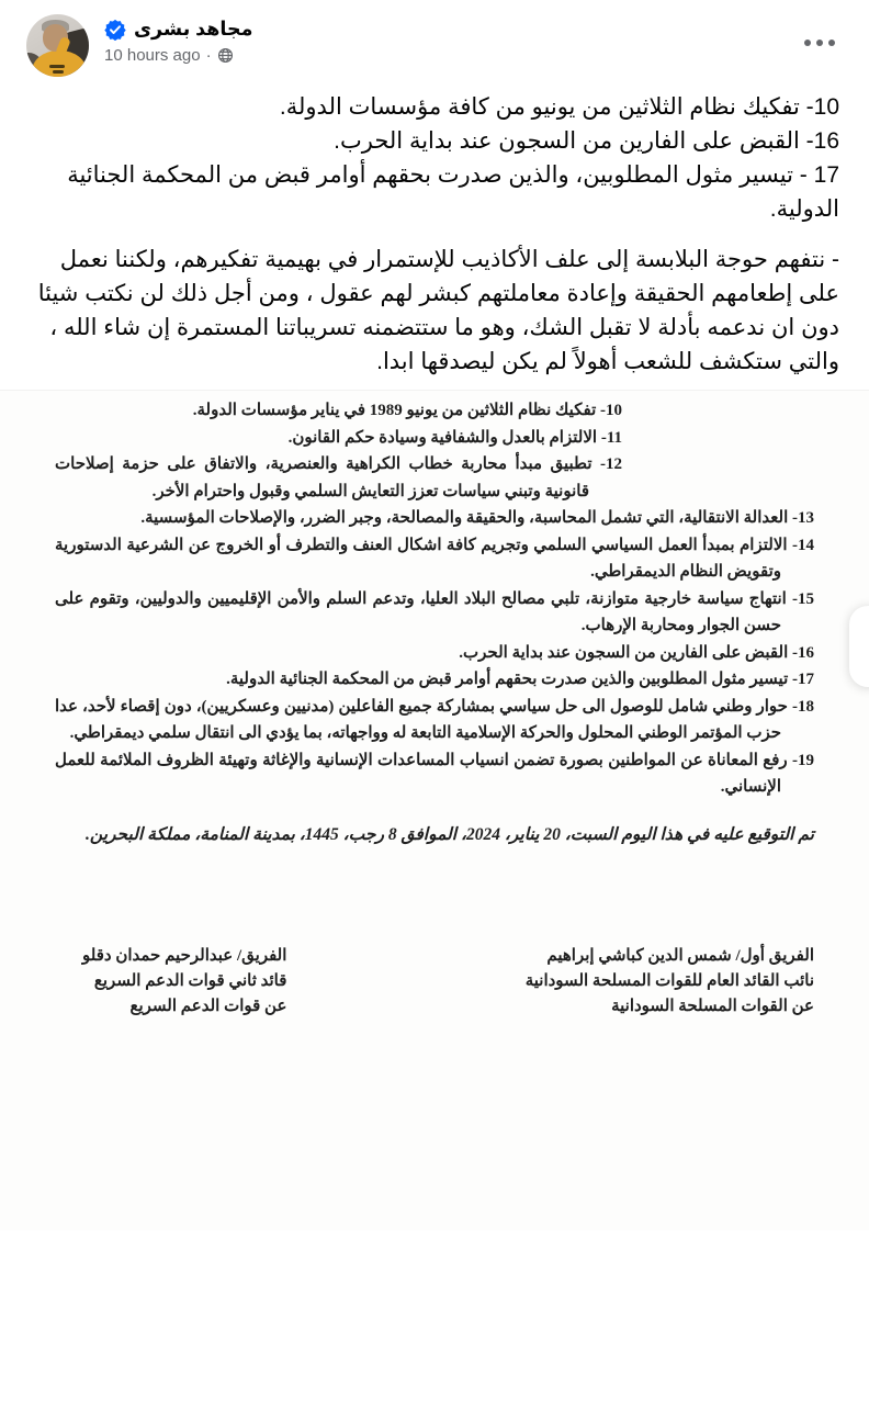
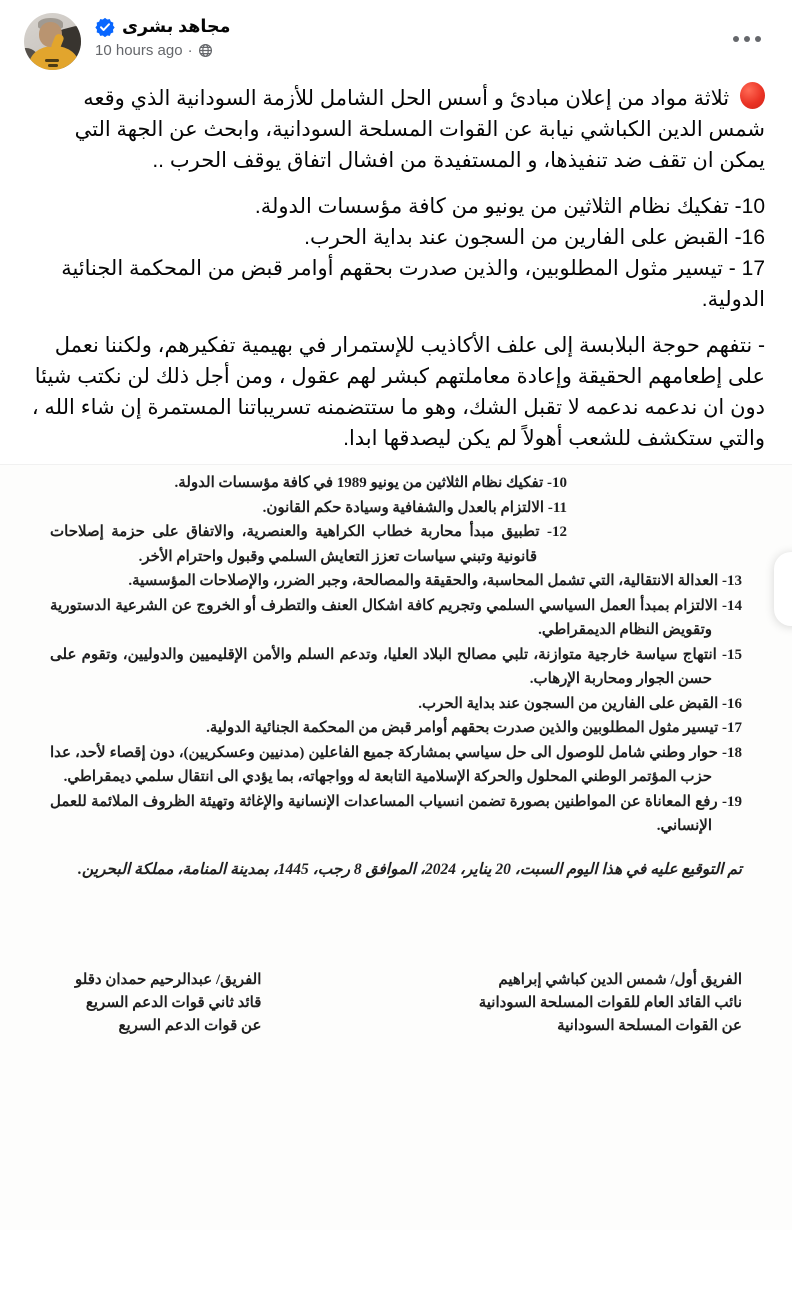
  مجاهد بشرى
  10 hours ago
  ·
+ ثلاثة مواد من إعلان مبادئ و أسس الحل الشامل للأزمة السودانية الذي وقعه شمس الدين الكباشي نيابة عن القوات المسلحة السودانية، وابحث عن الجهة التي يمكن ان تقف ضد تنفيذها، و المستفيدة من افشال اتفاق يوقف الحرب ..
  10- تفكيك نظام الثلاثين من يونيو من كافة مؤسسات الدولة.
  16- القبض على الفارين من السجون عند بداية الحرب.
  17 - تيسير مثول المطلوبين، والذين صدرت بحقهم أوامر قبض من المحكمة الجنائية الدولية.
- - نتفهم حوجة البلابسة إلى علف الأكاذيب للإستمرار في بهيمية تفكيرهم، ولكننا نعمل على إطعامهم الحقيقة وإعادة معاملتهم كبشر لهم عقول ، ومن أجل ذلك لن نكتب شيئا دون ان ندعمه بأدلة لا تقبل الشك، وهو ما ستتضمنه تسريباتنا المستمرة إن شاء الله ، والتي ستكشف للشعب أهولاً لم يكن ليصدقها ابدا.
+ - نتفهم حوجة البلابسة إلى علف الأكاذيب للإستمرار في بهيمية تفكيرهم، ولكننا نعمل على إطعامهم الحقيقة وإعادة معاملتهم كبشر لهم عقول ، ومن أجل ذلك لن نكتب شيئا دون ان ندعمه ندعمه لا تقبل الشك، وهو ما ستتضمنه تسريباتنا المستمرة إن شاء الله ، والتي ستكشف للشعب أهولاً لم يكن ليصدقها ابدا.
- 10- تفكيك نظام الثلاثين من يونيو 1989 في يناير مؤسسات الدولة.
+ 10- تفكيك نظام الثلاثين من يونيو 1989 في كافة مؤسسات الدولة.
  11- الالتزام بالعدل والشفافية وسيادة حكم القانون.
  12- تطبيق مبدأ محاربة خطاب الكراهية والعنصرية، والاتفاق على حزمة إصلاحات قانونية وتبني سياسات تعزز التعايش السلمي وقبول واحترام الأخر.
  13- العدالة الانتقالية، التي تشمل المحاسبة، والحقيقة والمصالحة، وجبر الضرر، والإصلاحات المؤسسية.
  14- الالتزام بمبدأ العمل السياسي السلمي وتجريم كافة اشكال العنف والتطرف أو الخروج عن الشرعية الدستورية وتقويض النظام الديمقراطي.
  15- انتهاج سياسة خارجية متوازنة، تلبي مصالح البلاد العليا، وتدعم السلم والأمن الإقليميين والدوليين، وتقوم على حسن الجوار ومحاربة الإرهاب.
  16- القبض على الفارين من السجون عند بداية الحرب.
  17- تيسير مثول المطلوبين والذين صدرت بحقهم أوامر قبض من المحكمة الجنائية الدولية.
  18- حوار وطني شامل للوصول الى حل سياسي بمشاركة جميع الفاعلين (مدنيين وعسكريين)، دون إقصاء لأحد، عدا حزب المؤتمر الوطني المحلول والحركة الإسلامية التابعة له وواجهاته، بما يؤدي الى انتقال سلمي ديمقراطي.
  19- رفع المعاناة عن المواطنين بصورة تضمن انسياب المساعدات الإنسانية والإغاثة وتهيئة الظروف الملائمة للعمل الإنساني.
  تم التوقيع عليه في هذا اليوم السبت، 20 يناير، 2024، الموافق 8 رجب، 1445، بمدينة المنامة، مملكة البحرين.
  الفريق أول/ شمس الدين كباشي إبراهيم
  نائب القائد العام للقوات المسلحة السودانية
  عن القوات المسلحة السودانية
  الفريق/ عبدالرحيم حمدان دقلو
  قائد ثاني قوات الدعم السريع
  عن قوات الدعم السريع
